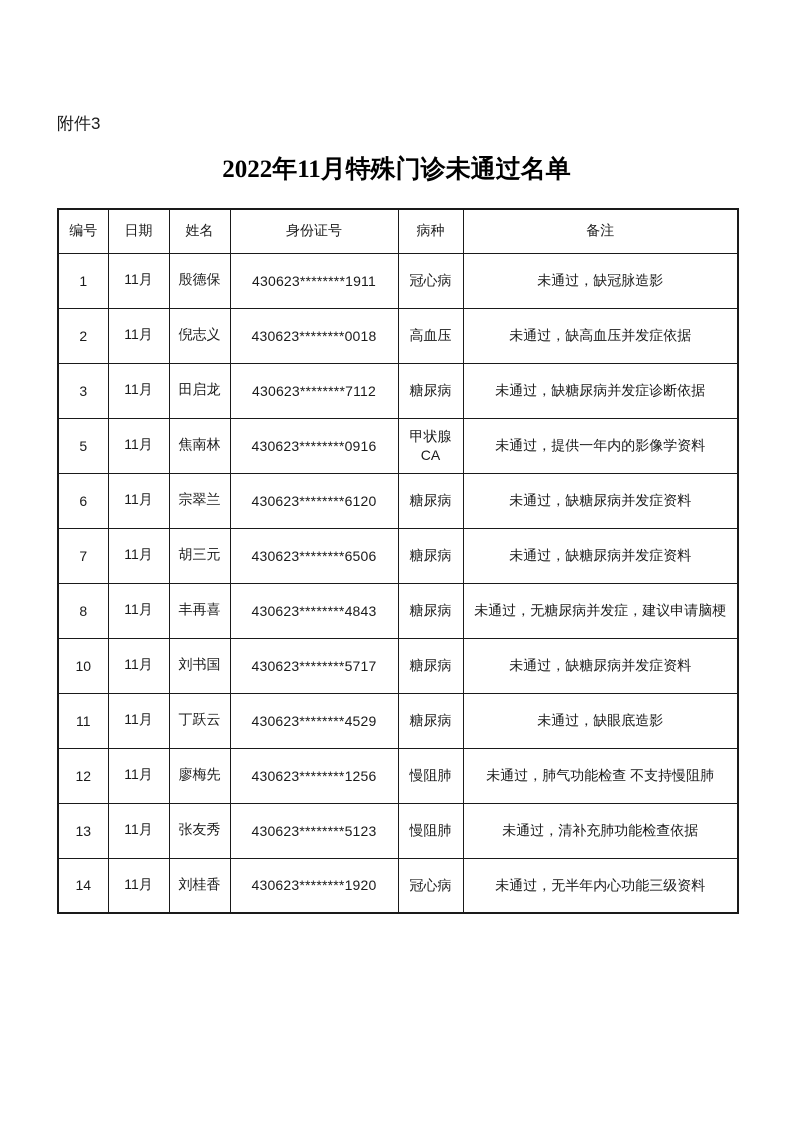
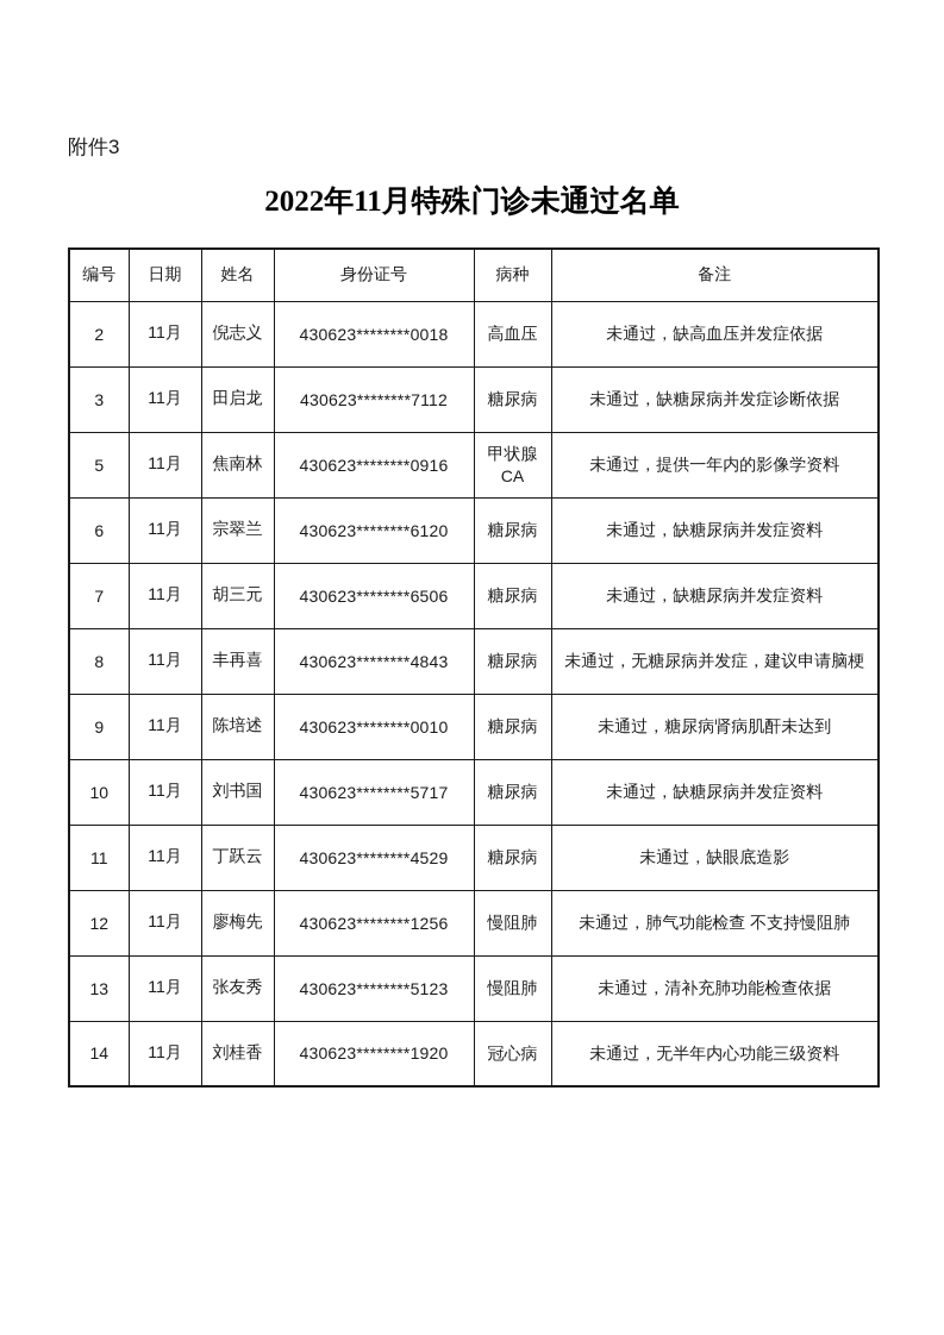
  附件3
  2022年11月特殊门诊未通过名单
  编号	日期	姓名	身份证号	病种	备注
- 1	11月	殷德保	430623********1911	冠心病	未通过，缺冠脉造影
  2	11月	倪志义	430623********0018	高血压	未通过，缺高血压并发症依据
  3	11月	田启龙	430623********7112	糖尿病	未通过，缺糖尿病并发症诊断依据
  5	11月	焦南林	430623********0916	甲状腺 CA	未通过，提供一年内的影像学资料
  6	11月	宗翠兰	430623********6120	糖尿病	未通过，缺糖尿病并发症资料
  7	11月	胡三元	430623********6506	糖尿病	未通过，缺糖尿病并发症资料
  8	11月	丰再喜	430623********4843	糖尿病	未通过，无糖尿病并发症，建议申请脑梗
+ 9	11月	陈培述	430623********0010	糖尿病	未通过，糖尿病肾病肌酐未达到
  10	11月	刘书国	430623********5717	糖尿病	未通过，缺糖尿病并发症资料
  11	11月	丁跃云	430623********4529	糖尿病	未通过，缺眼底造影
  12	11月	廖梅先	430623********1256	慢阻肺	未通过，肺气功能检查 不支持慢阻肺
  13	11月	张友秀	430623********5123	慢阻肺	未通过，清补充肺功能检查依据
  14	11月	刘桂香	430623********1920	冠心病	未通过，无半年内心功能三级资料
